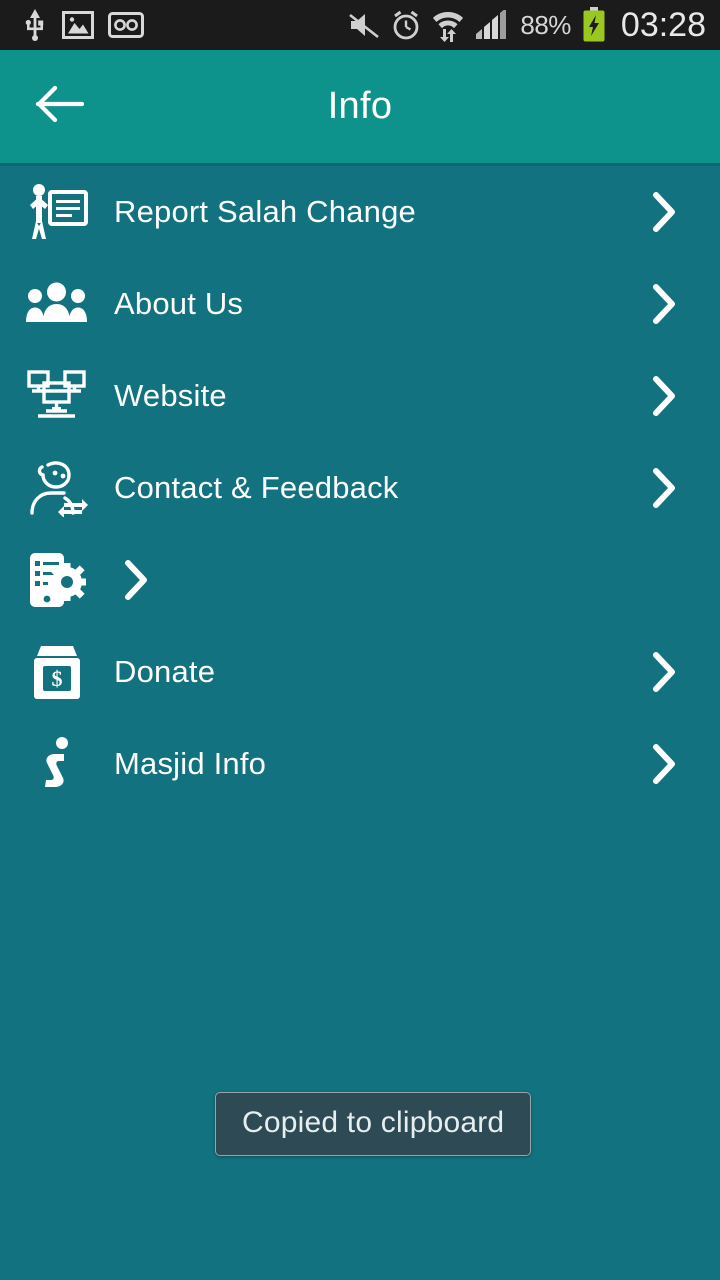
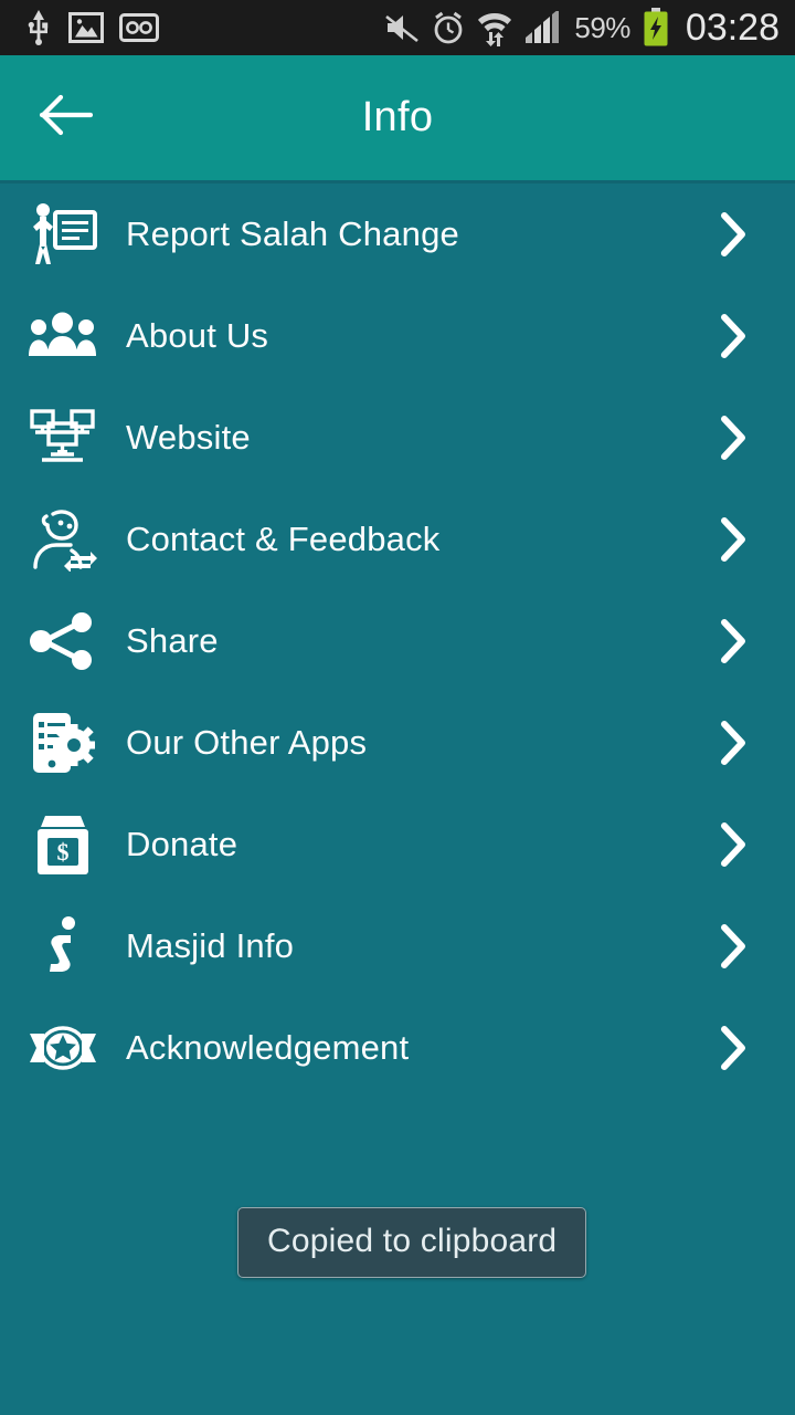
- 88%
+ 59%
  03:28
  Info
  Report Salah Change
  About Us
  Website
  Contact & Feedback
+ Share
+ Our Other Apps
  $
  Donate
  Masjid Info
+ Acknowledgement
  Copied to clipboard
